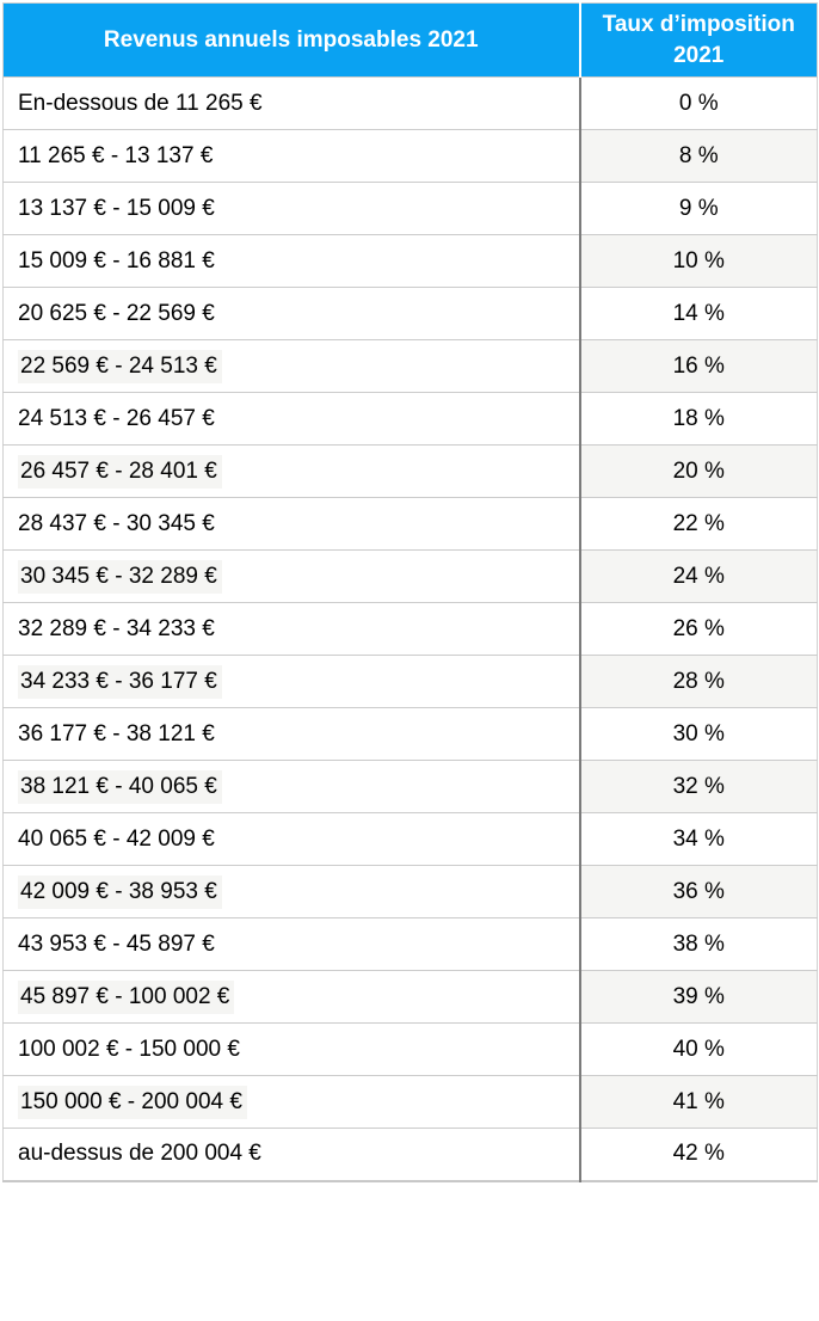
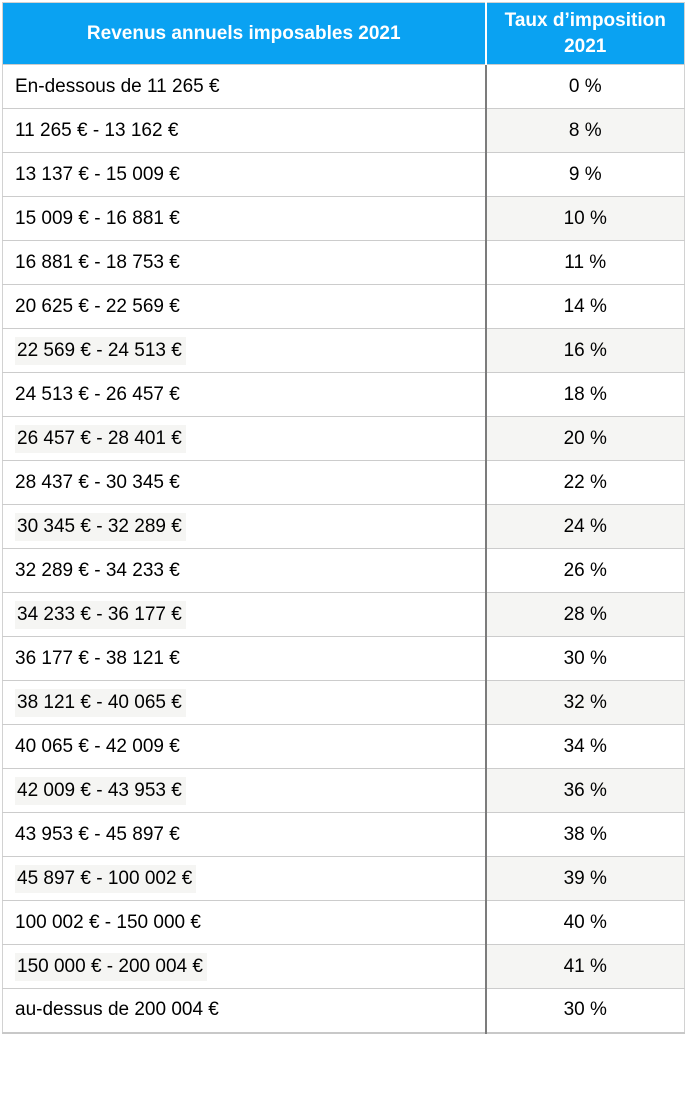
  Revenus annuels imposables 2021	Taux d’imposition 2021
  En-dessous de 11 265 €	0 %
- 11 265 € - 13 137 €	8 %
+ 11 265 € - 13 162 €	8 %
  13 137 € - 15 009 €	9 %
  15 009 € - 16 881 €	10 %
+ 16 881 € - 18 753 €	11 %
  20 625 € - 22 569 €	14 %
  22 569 € - 24 513 €	16 %
  24 513 € - 26 457 €	18 %
  26 457 € - 28 401 €	20 %
  28 437 € - 30 345 €	22 %
  30 345 € - 32 289 €	24 %
  32 289 € - 34 233 €	26 %
  34 233 € - 36 177 €	28 %
  36 177 € - 38 121 €	30 %
  38 121 € - 40 065 €	32 %
  40 065 € - 42 009 €	34 %
- 42 009 € - 38 953 €	36 %
+ 42 009 € - 43 953 €	36 %
  43 953 € - 45 897 €	38 %
  45 897 € - 100 002 €	39 %
  100 002 € - 150 000 €	40 %
  150 000 € - 200 004 €	41 %
- au-dessus de 200 004 €	42 %
+ au-dessus de 200 004 €	30 %
